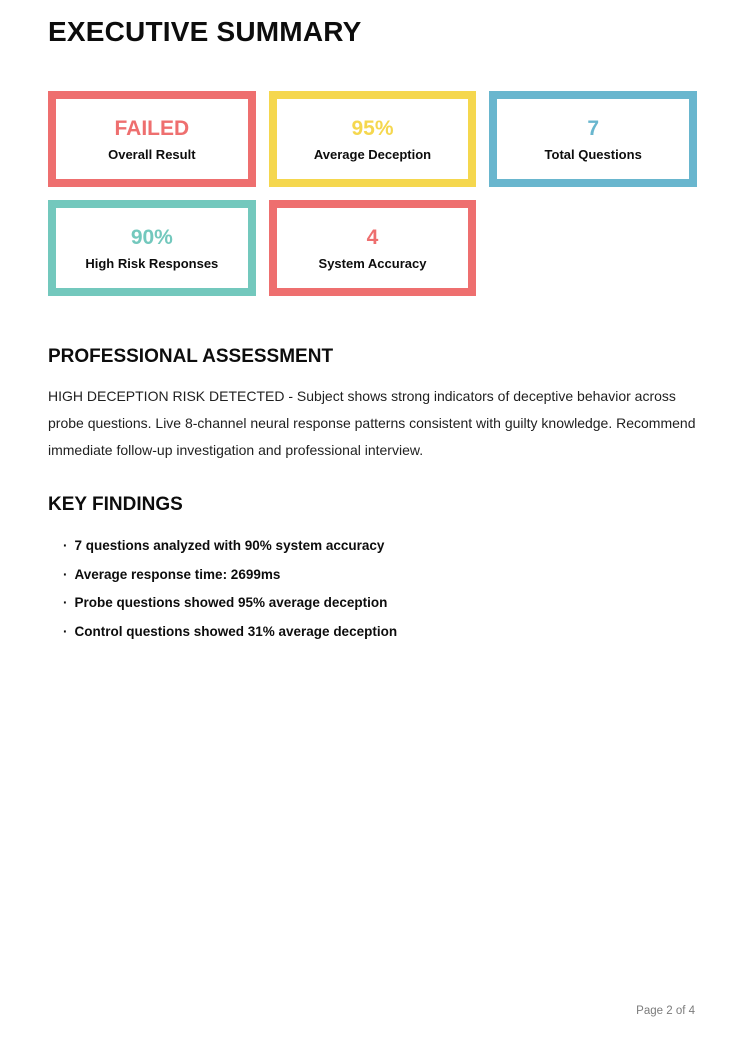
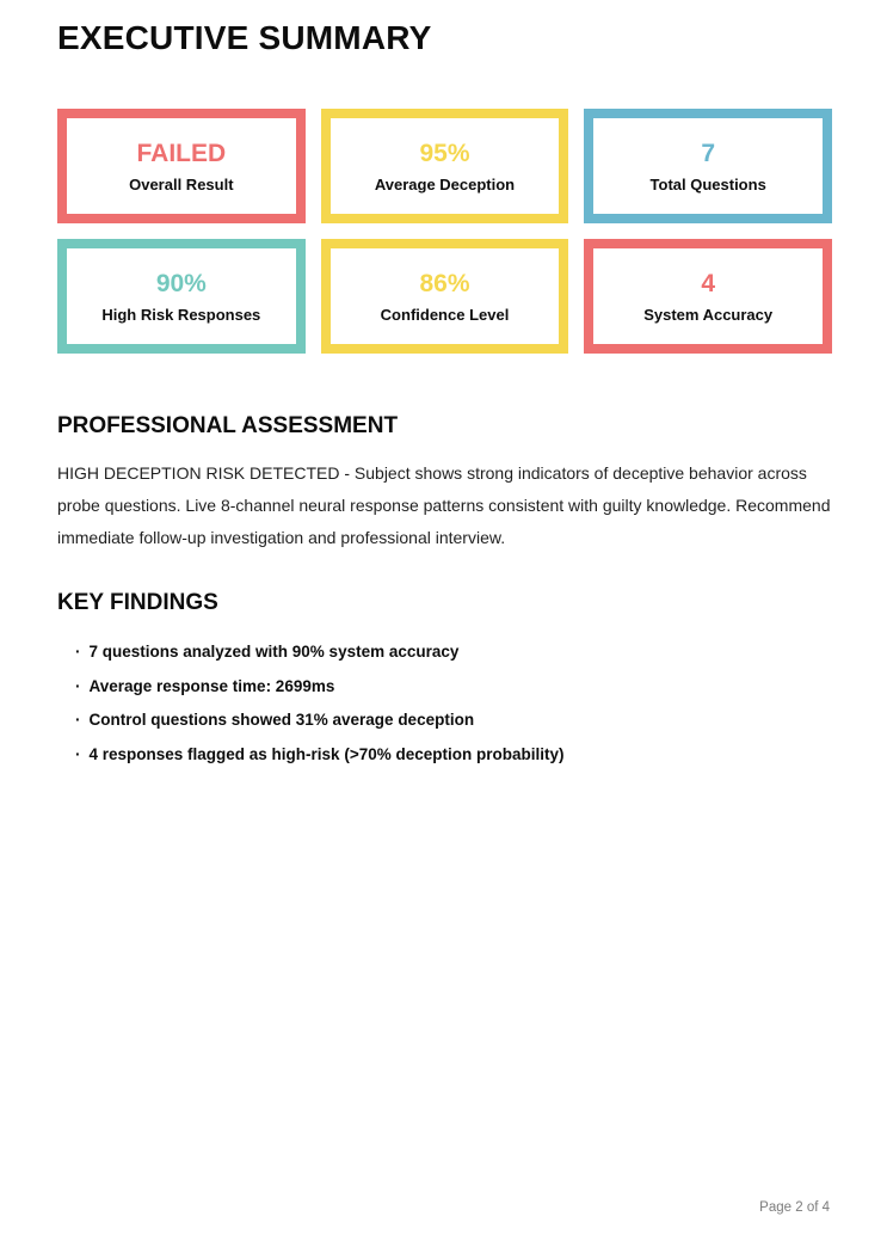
  EXECUTIVE SUMMARY
  FAILED
  Overall Result
  95%
  Average Deception
  7
  Total Questions
  90%
  High Risk Responses
+ 86%
+ Confidence Level
  4
  System Accuracy
  PROFESSIONAL ASSESSMENT
  HIGH DECEPTION RISK DETECTED - Subject shows strong indicators of deceptive behavior across probe questions. Live 8-channel neural response patterns consistent with guilty knowledge. Recommend immediate follow-up investigation and professional interview.
  KEY FINDINGS
  7 questions analyzed with 90% system accuracy
  Average response time: 2699ms
- Probe questions showed 95% average deception
  Control questions showed 31% average deception
+ 4 responses flagged as high-risk (>70% deception probability)
  Page 2 of 4
